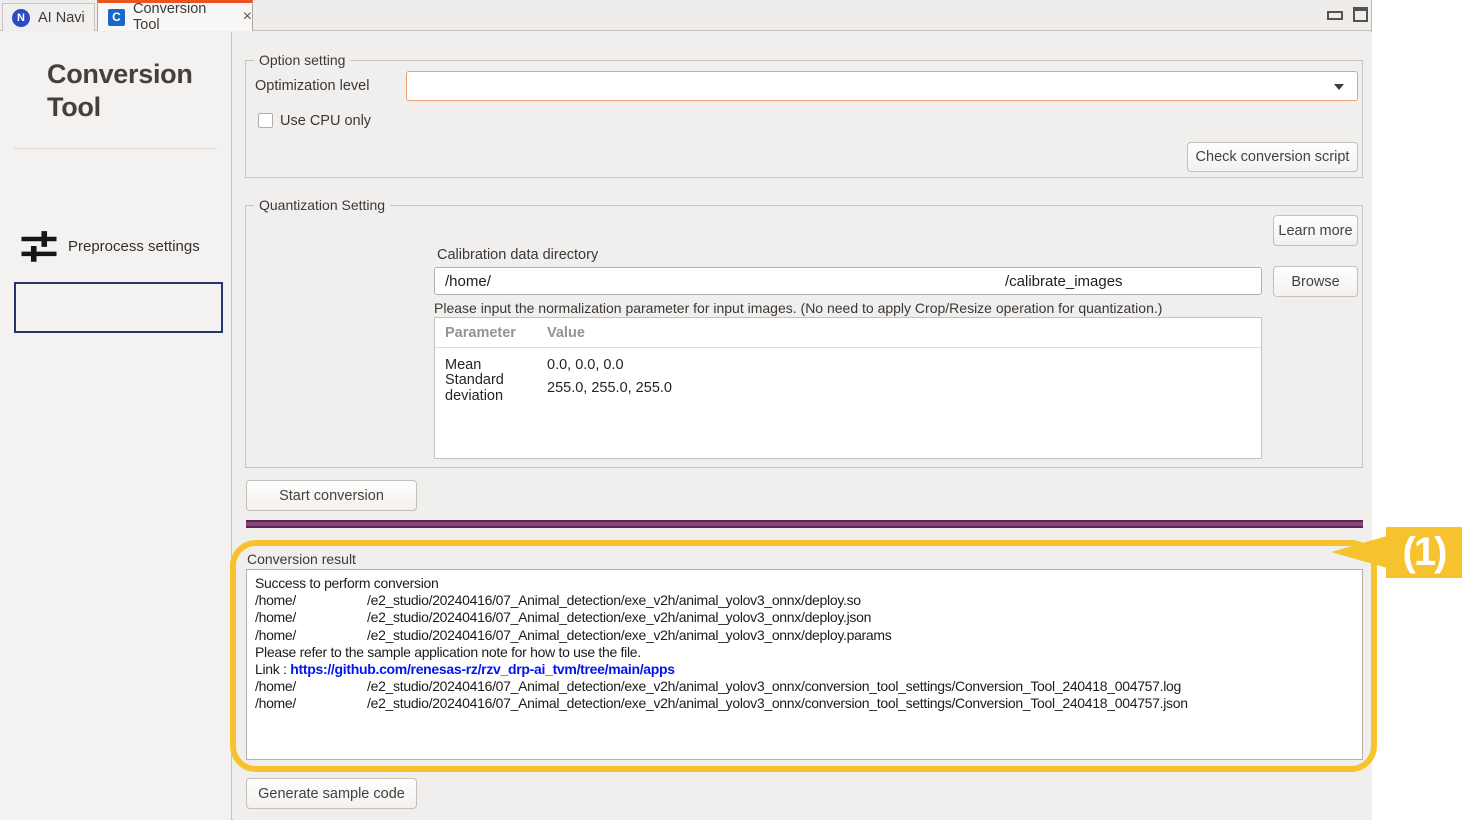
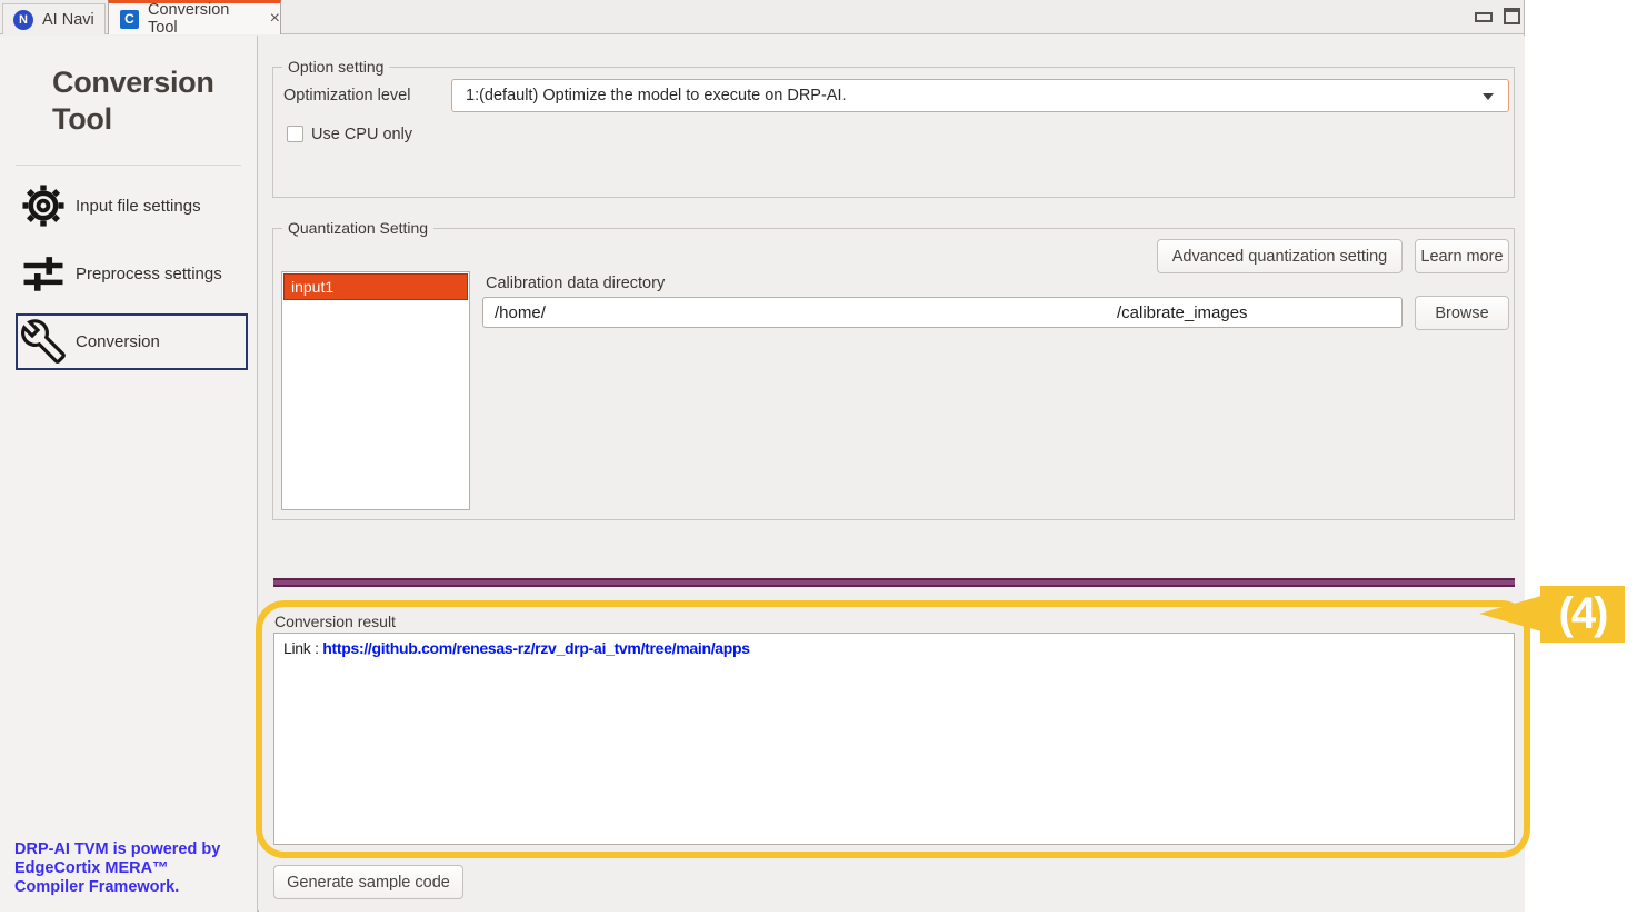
  N
  AI Navi
  C
  Conversion Tool
  ×
  Conversion Tool
+ Input file settings
  Preprocess settings
+ Conversion
+ DRP-AI TVM is powered by EdgeCortix MERA™ Compiler Framework.
  Option setting
  Optimization level
+ 1:(default) Optimize the model to execute on DRP-AI.
  Use CPU only
- Check conversion script
  Quantization Setting
+ Advanced quantization setting
  Learn more
+ input1
  Calibration data directory
  /home/
  /calibrate_images
  Browse
- Please input the normalization parameter for input images. (No need to apply Crop/Resize operation for quantization.)
- Parameter
- Value
- Mean
- 0.0, 0.0, 0.0
- Standard deviation
- 255.0, 255.0, 255.0
- Start conversion
  Conversion result
- Success to perform conversion
- /home/ /e2_studio/20240416/07_Animal_detection/exe_v2h/animal_yolov3_onnx/deploy.so
- /home/ /e2_studio/20240416/07_Animal_detection/exe_v2h/animal_yolov3_onnx/deploy.json
- /home/ /e2_studio/20240416/07_Animal_detection/exe_v2h/animal_yolov3_onnx/deploy.params
- Please refer to the sample application note for how to use the file.
  Link : https://github.com/renesas-rz/rzv_drp-ai_tvm/tree/main/apps
- /home/ /e2_studio/20240416/07_Animal_detection/exe_v2h/animal_yolov3_onnx/conversion_tool_settings/Conversion_Tool_240418_004757.log
- /home/ /e2_studio/20240416/07_Animal_detection/exe_v2h/animal_yolov3_onnx/conversion_tool_settings/Conversion_Tool_240418_004757.json
  Generate sample code
- (1)
+ (4)
